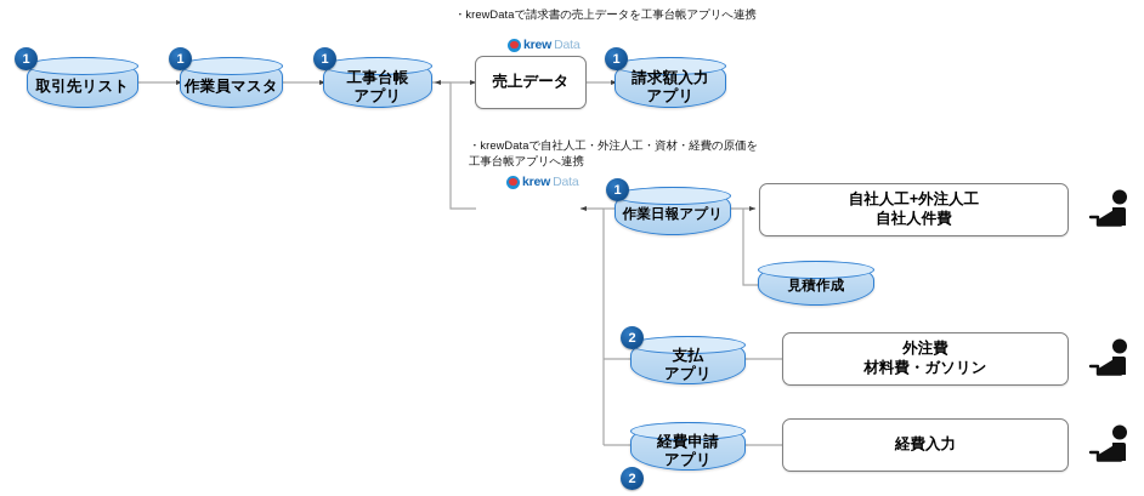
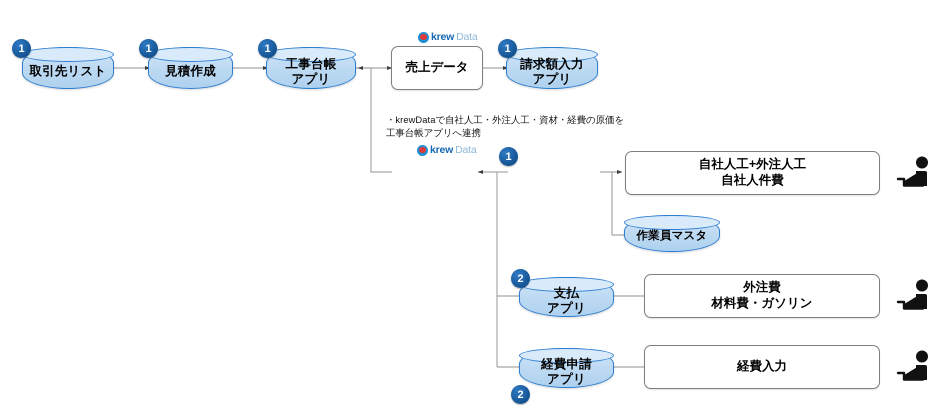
- ・krewDataで請求書の売上データを工事台帳アプリへ連携
  ・krewDataで自社人工・外注人工・資材・経費の原価を
  工事台帳アプリへ連携
  krew
  Data
  krew
  Data
  取引先リスト
  1
- 作業員マスタ
+ 見積作成
  1
  工事台帳
  アプリ
  1
  売上データ
  請求額入力
  アプリ
  1
- 作業日報アプリ
  1
  自社人工+外注人工
  自社人件費
- 見積作成
+ 作業員マスタ
  支払
  アプリ
  2
  外注費
  材料費・ガソリン
  経費申請
  アプリ
  2
  経費入力
